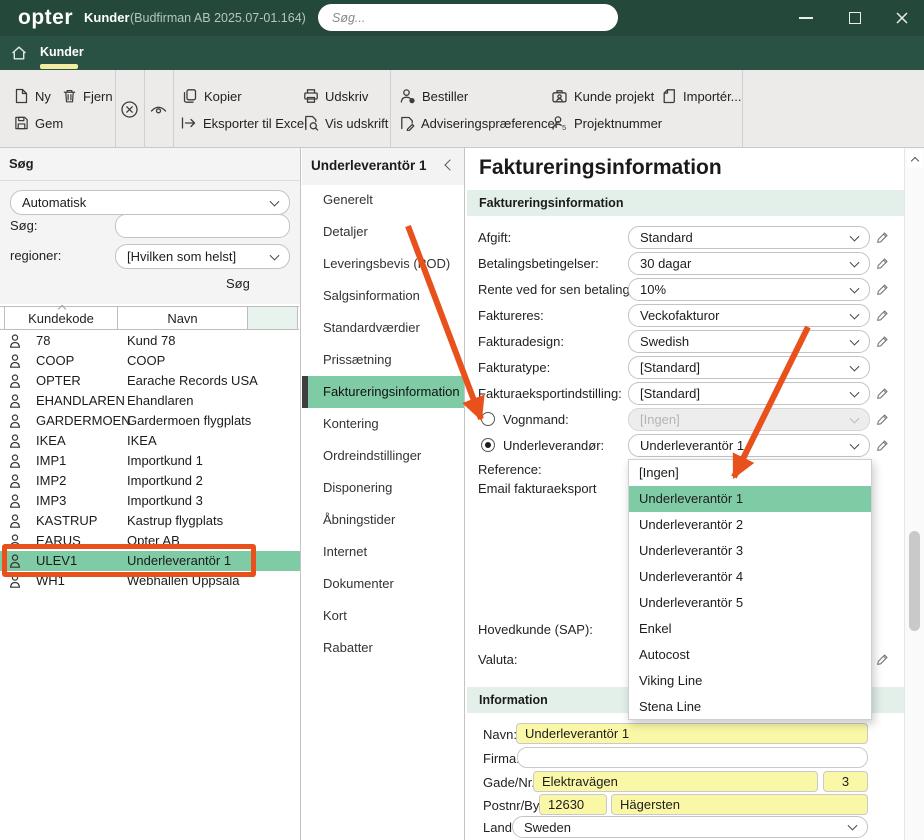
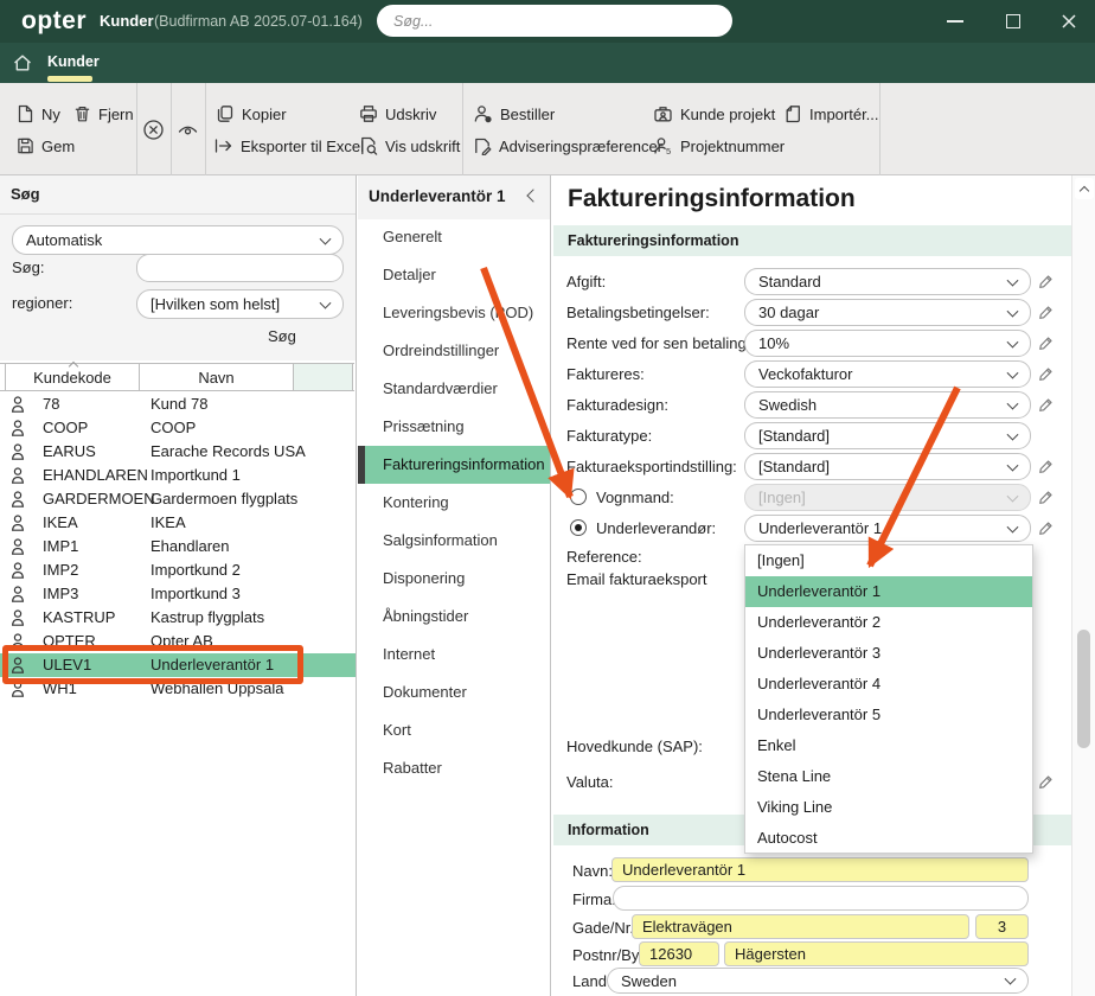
  opter
  Kunder
  (Budfirman AB 2025.07-01.164)
  Søg...
  Kunder
  Ny
  Fjern
  Gem
  Kopier
  Eksporter til Exce
  Udskriv
  Vis udskrift
  Bestiller
  Adviseringspræferencer
  Kunde projekt
  5
  Projektnummer
  Importér...
  Søg
  Automatisk
  Søg:
  regioner:
  [Hvilken som helst]
  Søg
  Kundekode
  Navn
  78
  Kund 78
  COOP
  COOP
- OPTER
+ EARUS
  Earache Records USA
  EHANDLAREN
- Ehandlaren
+ Importkund 1
  GARDERMOEN
  Gardermoen flygplats
  IKEA
  IKEA
  IMP1
- Importkund 1
+ Ehandlaren
  IMP2
  Importkund 2
  IMP3
  Importkund 3
  KASTRUP
  Kastrup flygplats
- EARUS
+ OPTER
  Opter AB
  ULEV1
  Underleverantör 1
  WH1
  Webhallen Uppsala
  Underleverantör 1
  Generelt
  Detaljer
  Leveringsbevis (OD)
- Salgsinformation
+ Ordreindstillinger
  Standardværdier
  Prissætning
  Faktureringsinformation
  Kontering
- Ordreindstillinger
+ Salgsinformation
  Disponering
  Åbningstider
  Internet
  Dokumenter
  Kort
  Rabatter
  Faktureringsinformation
  Faktureringsinformation
  Afgift:
  Standard
  Betalingsbetingelser:
  30 dagar
  Rente ved for sen betaling
  10%
  Faktureres:
  Veckofakturor
  Fakturadesign:
  Swedish
  Fakturatype:
  [Standard]
  Fakturaeksportindstilling:
  [Standard]
  Vognmand:
  [Ingen]
  Underleverandør:
  Underleverantör 1
  Reference:
  Email fakturaeksport
  Hovedkunde (SAP):
  Valuta:
  Information
  Navn
  Underleverantör 1
  Firma
  Gade/Nr
  Elektravägen
  3
  Postnr/By
  12630
  Hägersten
  Land
  Sweden
  [Ingen]
  Underleverantör 1
  Underleverantör 2
  Underleverantör 3
  Underleverantör 4
  Underleverantör 5
  Enkel
- Autocost
+ Stena Line
  Viking Line
- Stena Line
+ Autocost
